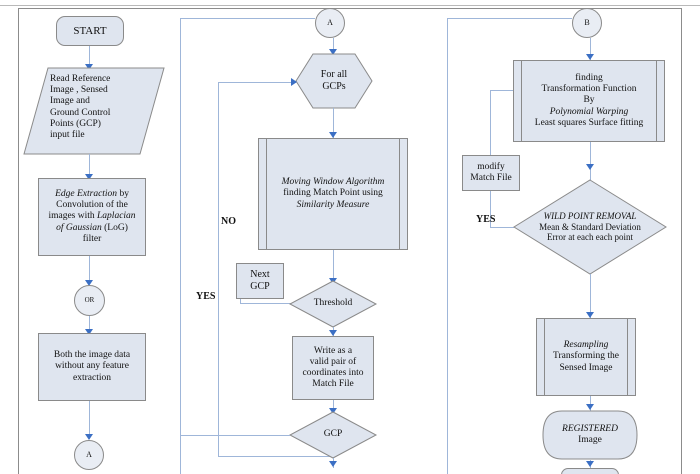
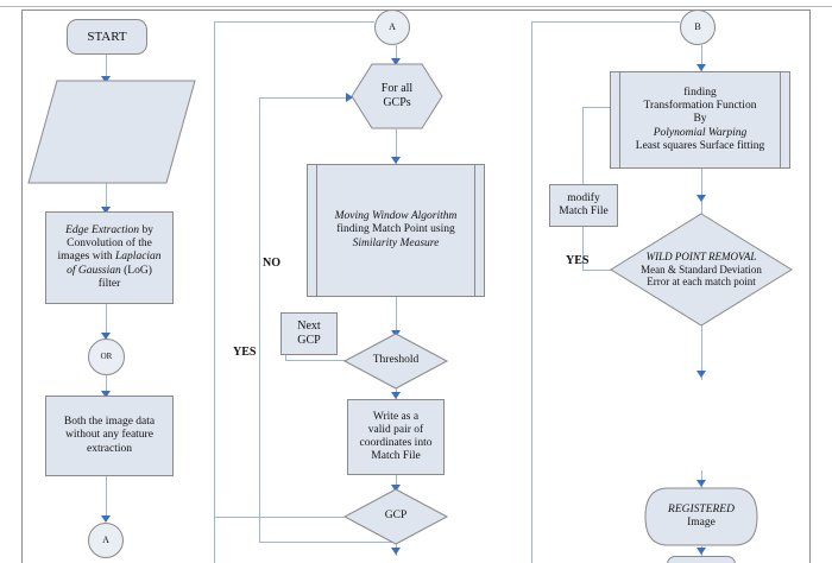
  START
- Read Reference
- Image , Sensed
- Image and
- Ground Control
- Points (GCP)
- input file
  Edge Extraction by
  Convolution of the
  images with Laplacian
  of Gaussian (LoG)
  filter
  OR
  Both the image data
  without any feature
  extraction
  A
  A
  For all
  GCPs
  NO
  Moving Window Algorithm
  finding Match Point using
  Similarity Measure
  Next
  GCP
  Threshold
  Write as a
  valid pair of
  coordinates into
  Match File
  GCP
  YES
  B
  finding
  Transformation Function
  By
  Polynomial Warping
  Least squares Surface fitting
  modify
  Match File
  YES
  WILD POINT REMOVAL
  Mean & Standard Deviation
- Error at each each point
+ Error at each match point
- Resampling
- Transforming the
- Sensed Image
  REGISTERED
  Image
